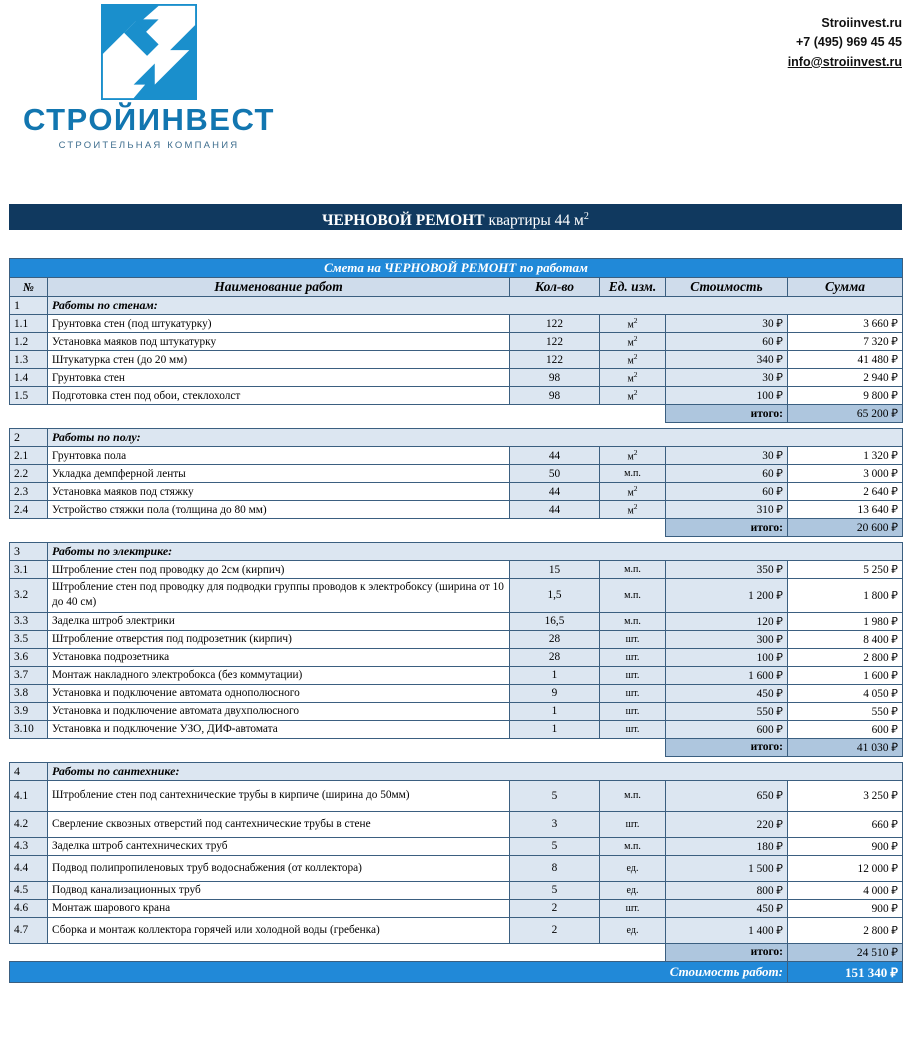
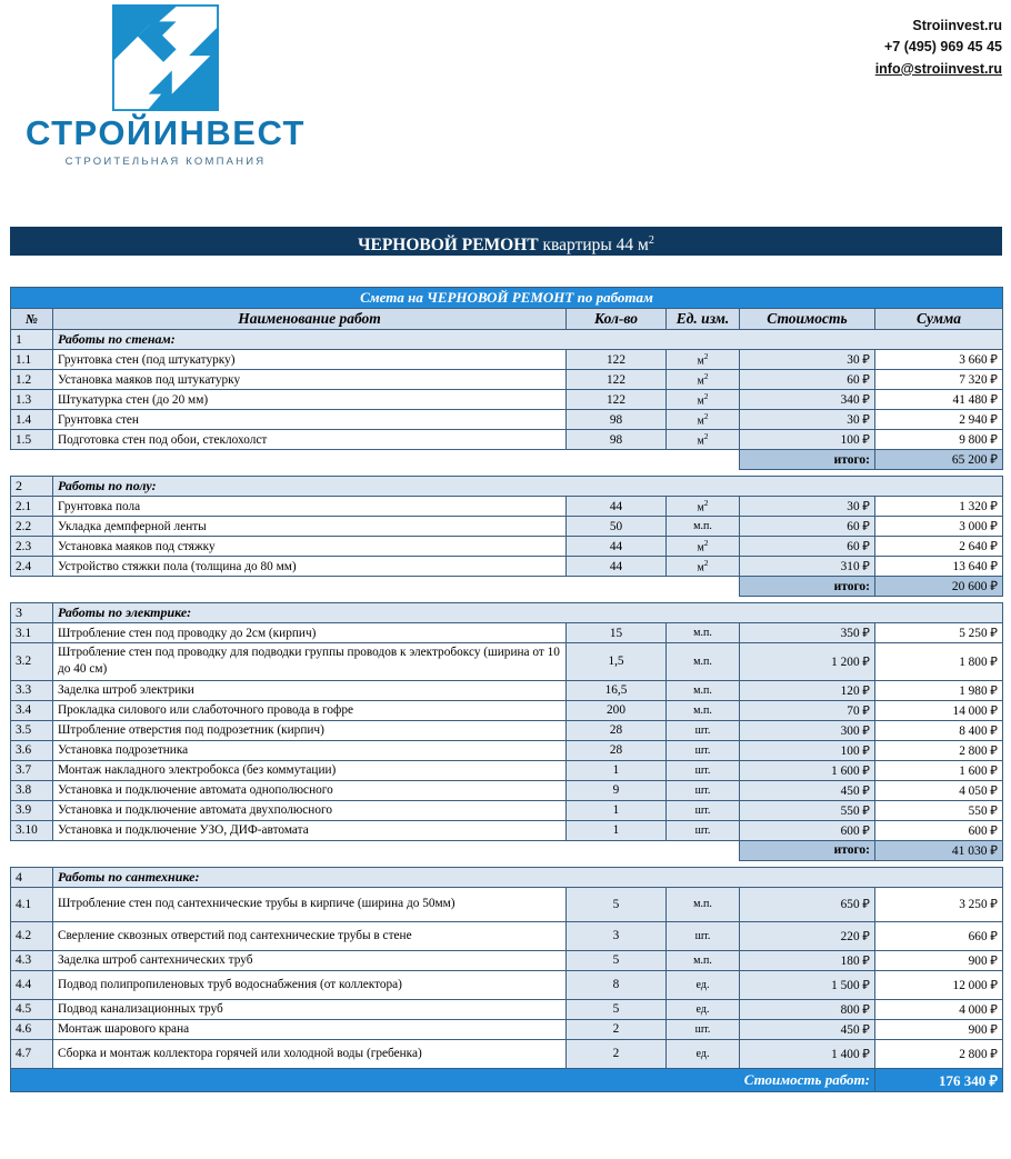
  СТРОЙИНВЕСТ
  СТРОИТЕЛЬНАЯ КОМПАНИЯ
  Stroiinvest.ru
  +7 (495) 969 45 45
  info@stroiinvest.ru
  ЧЕРНОВОЙ РЕМОНТ квартиры 44 м2
  Смета на ЧЕРНОВОЙ РЕМОНТ по работам
  №	Наименование работ	Кол-во	Ед. изм.	Стоимость	Сумма
  1	Работы по стенам:
  1.1	Грунтовка стен (под штукатурку)	122	м2	30 ₽	3 660 ₽
  1.2	Установка маяков под штукатурку	122	м2	60 ₽	7 320 ₽
  1.3	Штукатурка стен (до 20 мм)	122	м2	340 ₽	41 480 ₽
  1.4	Грунтовка стен	98	м2	30 ₽	2 940 ₽
  1.5	Подготовка стен под обои, стеклохолст	98	м2	100 ₽	9 800 ₽
  	итого:	65 200 ₽
  2	Работы по полу:
  2.1	Грунтовка пола	44	м2	30 ₽	1 320 ₽
  2.2	Укладка демпферной ленты	50	м.п.	60 ₽	3 000 ₽
  2.3	Установка маяков под стяжку	44	м2	60 ₽	2 640 ₽
  2.4	Устройство стяжки пола (толщина до 80 мм)	44	м2	310 ₽	13 640 ₽
  	итого:	20 600 ₽
  3	Работы по электрике:
  3.1	Штробление стен под проводку до 2см (кирпич)	15	м.п.	350 ₽	5 250 ₽
  3.2	Штробление стен под проводку для подводки группы проводов к электробоксу (ширина от 10 до 40 см)	1,5	м.п.	1 200 ₽	1 800 ₽
  3.3	Заделка штроб электрики	16,5	м.п.	120 ₽	1 980 ₽
+ 3.4	Прокладка силового или слаботочного провода в гофре	200	м.п.	70 ₽	14 000 ₽
  3.5	Штробление отверстия под подрозетник (кирпич)	28	шт.	300 ₽	8 400 ₽
  3.6	Установка подрозетника	28	шт.	100 ₽	2 800 ₽
  3.7	Монтаж накладного электробокса (без коммутации)	1	шт.	1 600 ₽	1 600 ₽
  3.8	Установка и подключение автомата однополюсного	9	шт.	450 ₽	4 050 ₽
  3.9	Установка и подключение автомата двухполюсного	1	шт.	550 ₽	550 ₽
  3.10	Установка и подключение УЗО, ДИФ-автомата	1	шт.	600 ₽	600 ₽
  	итого:	41 030 ₽
  4	Работы по сантехнике:
  4.1	Штробление стен под сантехнические трубы в кирпиче (ширина до 50мм)	5	м.п.	650 ₽	3 250 ₽
  4.2	Сверление сквозных отверстий под сантехнические трубы в стене	3	шт.	220 ₽	660 ₽
  4.3	Заделка штроб сантехнических труб	5	м.п.	180 ₽	900 ₽
  4.4	Подвод полипропиленовых труб водоснабжения (от коллектора)	8	ед.	1 500 ₽	12 000 ₽
  4.5	Подвод канализационных труб	5	ед.	800 ₽	4 000 ₽
  4.6	Монтаж шарового крана	2	шт.	450 ₽	900 ₽
  4.7	Сборка и монтаж коллектора горячей или холодной воды (гребенка)	2	ед.	1 400 ₽	2 800 ₽
- 	итого:	24 510 ₽
- Стоимость работ:	151 340 ₽
+ Стоимость работ:	176 340 ₽
